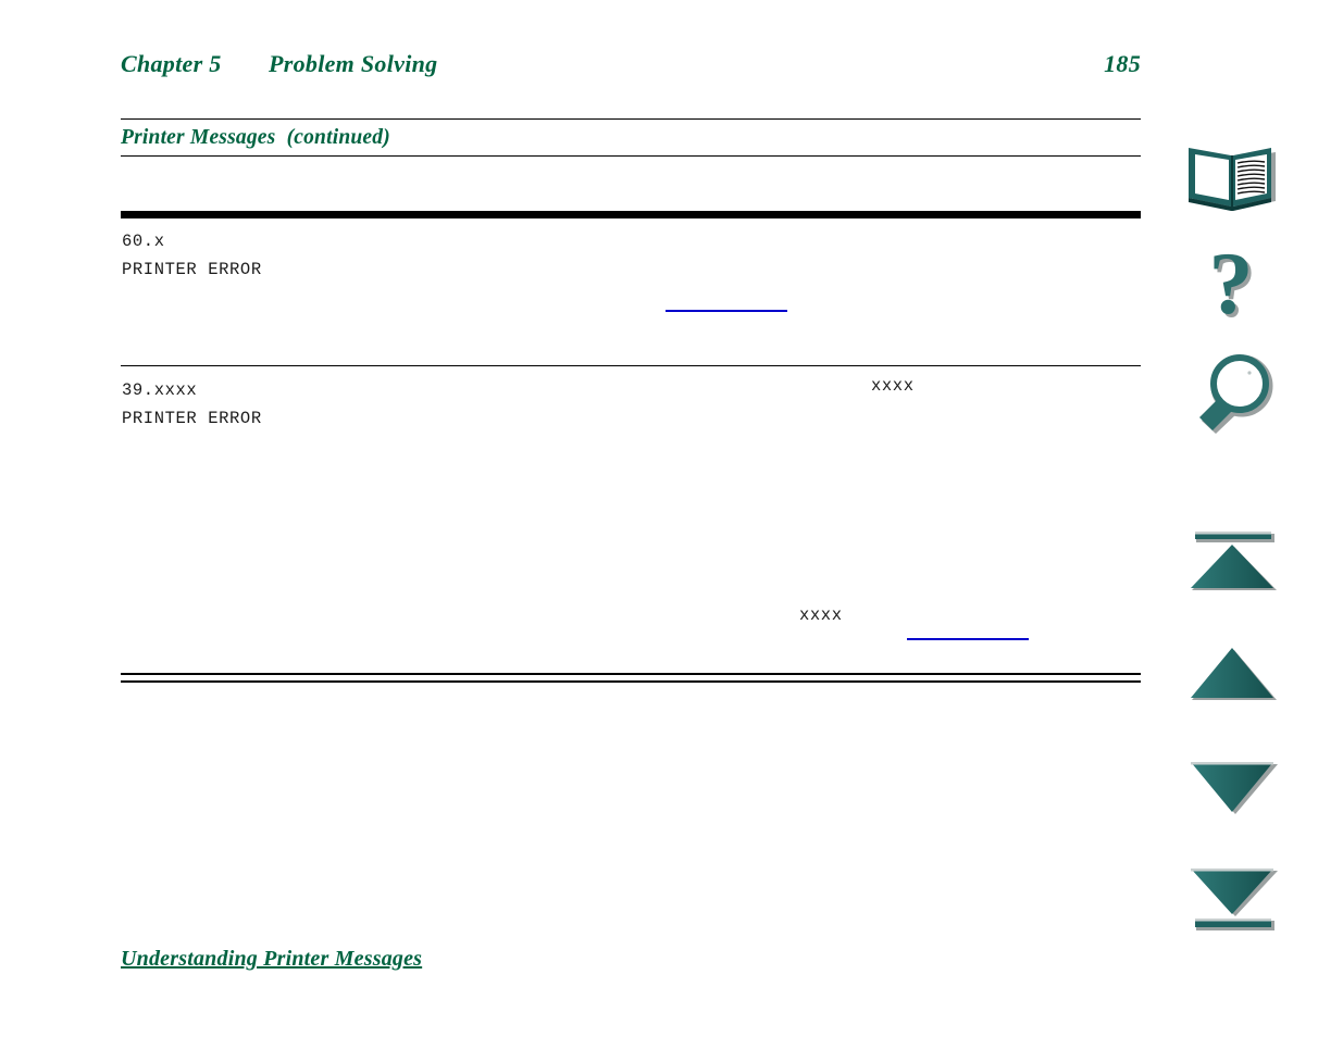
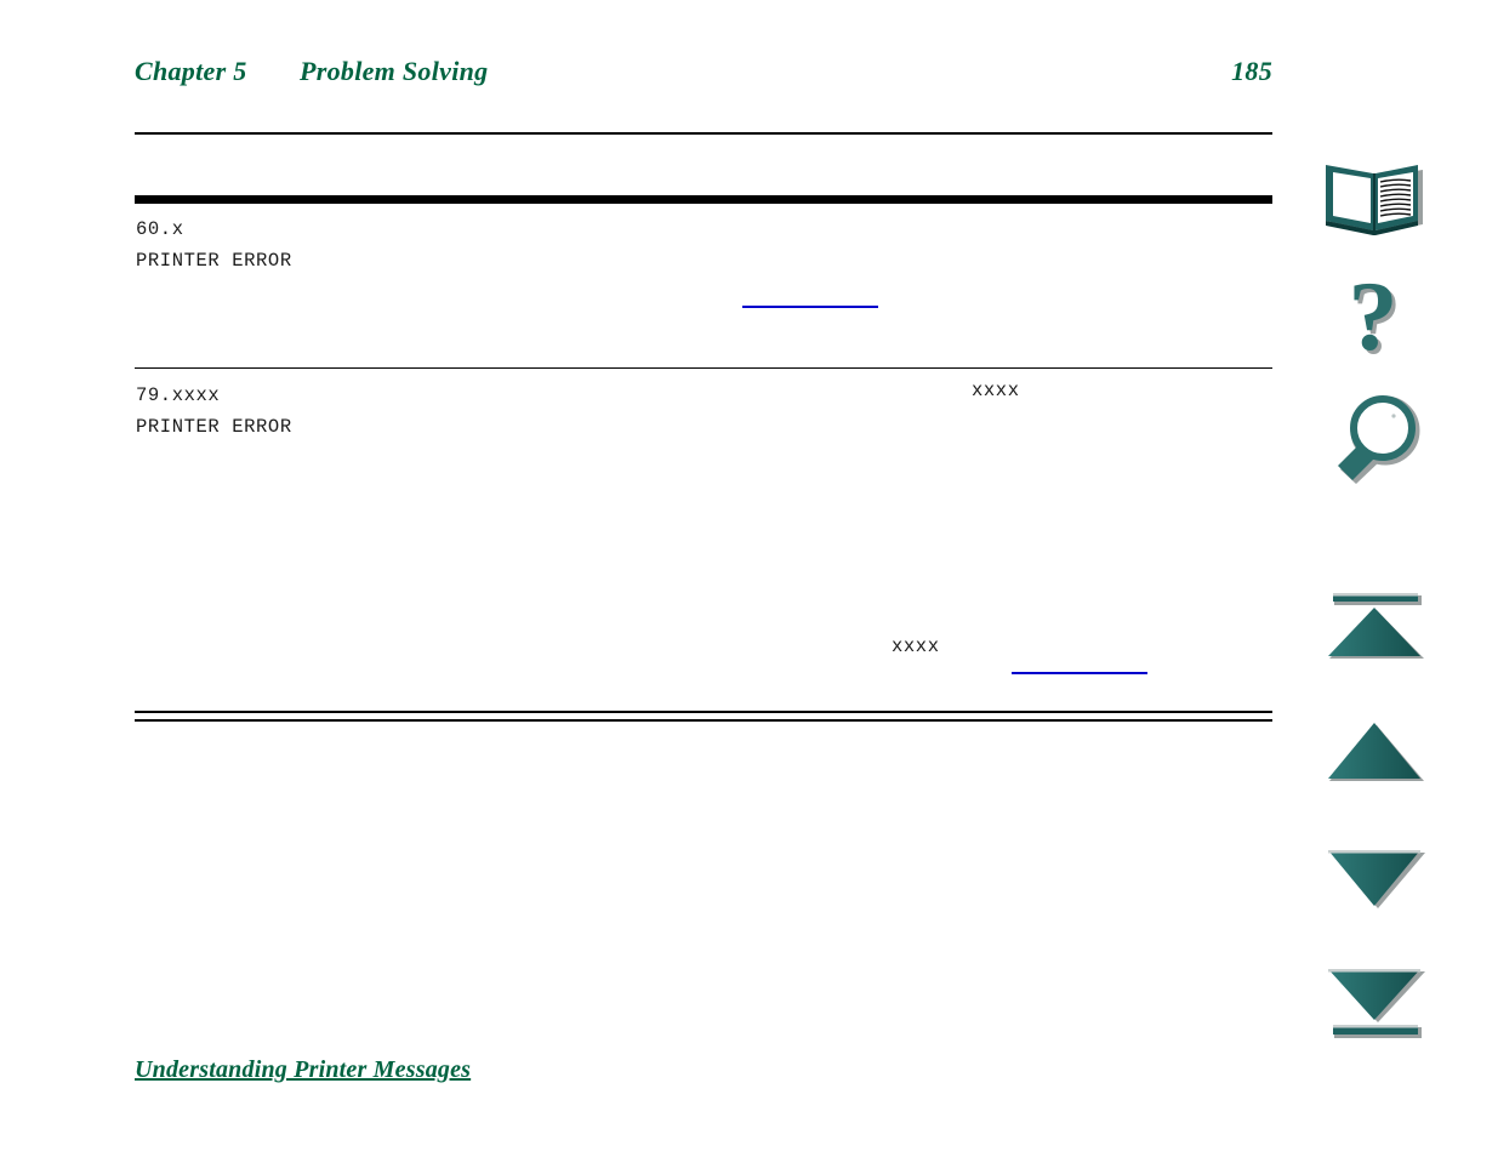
  Chapter 5
  Problem Solving
  185
- Printer Messages (continued)
  60.x
  PRINTER ERROR
- 39.xxxx
+ 79.xxxx
  PRINTER ERROR
  xxxx
  xxxx
  Understanding Printer Messages
  ?
